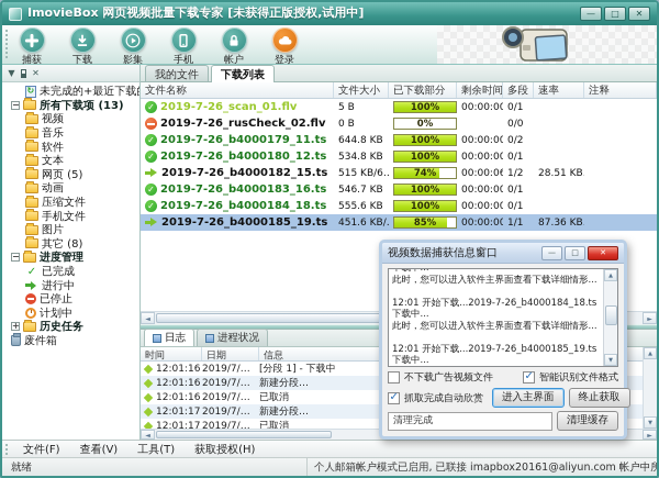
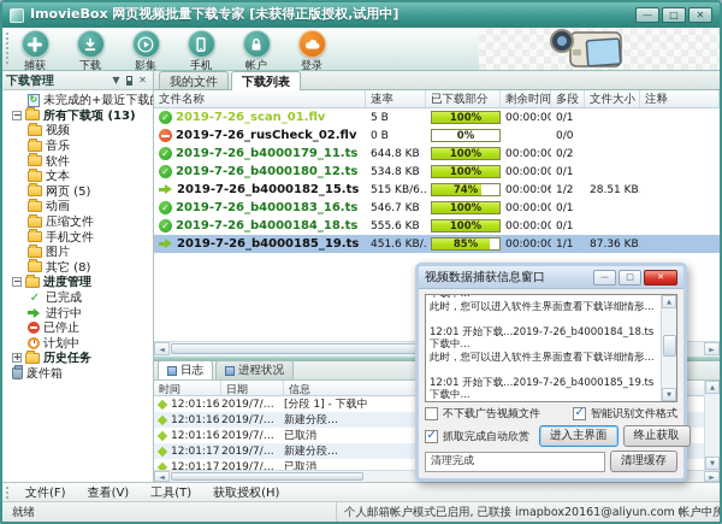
  ImovieBox 网页视频批量下载专家 [未获得正版授权,试用中]
  —
  □
  ✕
  捕获
  下载
  影集
  手机
  帐户
  登录
+ 下载管理
  ▼
  ✕
  未完成的+最近下载
  −
  所有下载项 (13)
  视频
  音乐
  软件
  文本
  网页 (5)
  动画
  压缩文件
  手机文件
  图片
  其它 (8)
  −
  进度管理
  ✓
  已完成
  进行中
  已停止
  计划中
  +
  历史任务
  废件箱
  我的文件
  下载列表
  文件名称
- 文件大小
+ 速率
  已下载部分
  剩余时间
  多段
- 速率
+ 文件大小
  注释
  ✓
  2019-7-26_scan_01.flv
  5 B
  100%
  00:00:00
  0/1
  2019-7-26_rusCheck_02.flv
  0 B
  0%
  0/0
  ✓
  2019-7-26_b4000179_11.ts
  644.8 KB
  100%
  00:00:00
  0/2
  ✓
  2019-7-26_b4000180_12.ts
  534.8 KB
  100%
  00:00:00
  0/1
  2019-7-26_b4000182_15.ts
  515 KB/6…
  74%
  00:00:06
  1/2
  28.51 KB
  ✓
  2019-7-26_b4000183_16.ts
  546.7 KB
  100%
  00:00:00
  0/1
  ✓
  2019-7-26_b4000184_18.ts
  555.6 KB
  100%
  00:00:00
  0/1
  2019-7-26_b4000185_19.ts
  451.6 KB/
  85%
  00:00:00
  1/1
  87.36 KB
  日志
  进程状况
  时间
  日期
  信息
  12:01:16
  2019/7/…
  [分段 1] - 下载中
  12:01:16
  2019/7/…
  新建分段…
  12:01:16
  2019/7/…
  已取消
  12:01:17
  2019/7/…
  新建分段…
  12:01:17
  2019/7/…
  已取消
  文件(F)
  查看(V)
  工具(T)
  获取授权(H)
  就绪
  视频数据捕获信息窗口
  —
  □
  ✕
  此时，您可以进入软件主界面查看下载详细情形...
  12:01 开始下载...2019-7-26_b4000184_18.ts
  下载中...
  此时，您可以进入软件主界面查看下载详细情形...
  12:01 开始下载...2019-7-26_b4000185_19.ts
  下载中...
  不下载广告视频文件
  智能识别文件格式
  抓取完成自动欣赏
  进入主界面
  终止获取
  清理完成
  清理缓存
